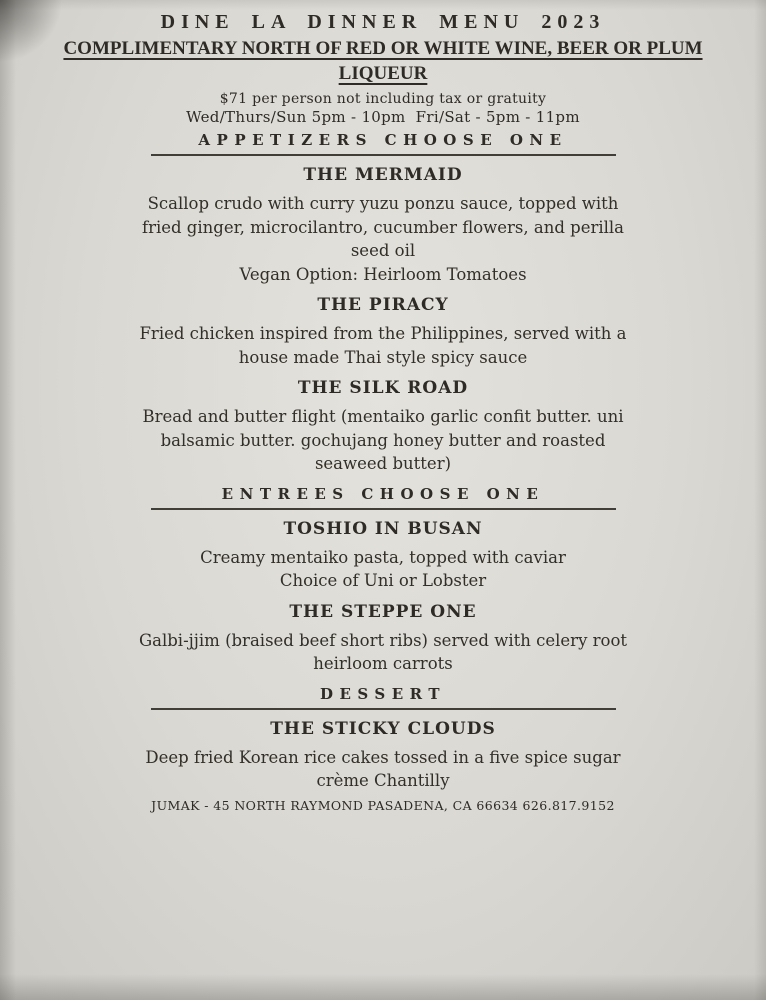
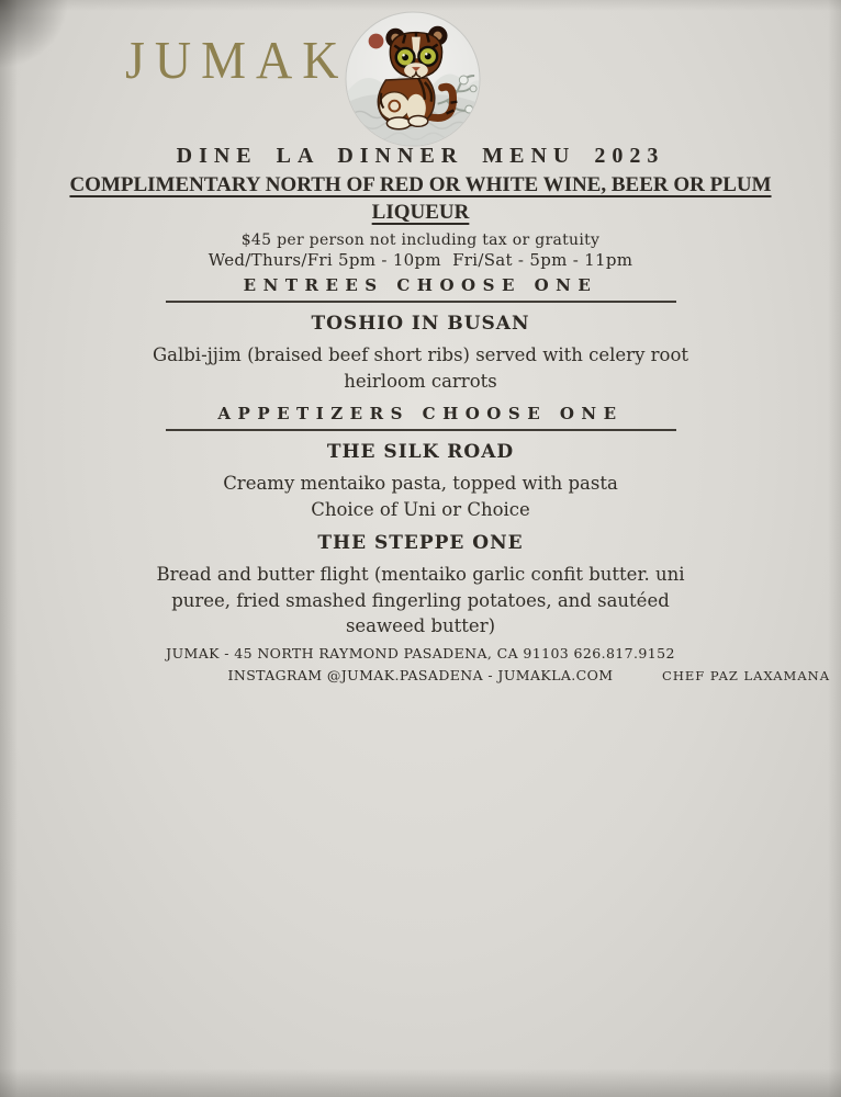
+ JUMAK
  DINE LA DINNER MENU 2023
  COMPLIMENTARY NORTH OF RED OR WHITE WINE, BEER OR PLUM
  LIQUEUR
- $71 per person not including tax or gratuity
+ $45 per person not including tax or gratuity
- Wed/Thurs/Sun 5pm - 10pm Fri/Sat - 5pm - 11pm
+ Wed/Thurs/Fri 5pm - 10pm Fri/Sat - 5pm - 11pm
- APPETIZERS CHOOSE ONE
+ ENTREES CHOOSE ONE
- THE MERMAID
- Scallop crudo with curry yuzu ponzu sauce, topped with
- fried ginger, microcilantro, cucumber flowers, and perilla
- seed oil
- Vegan Option: Heirloom Tomatoes
- THE PIRACY
- Fried chicken inspired from the Philippines, served with a
- house made Thai style spicy sauce
- THE SILK ROAD
+ TOSHIO IN BUSAN
- Bread and butter flight (mentaiko garlic confit butter. uni
+ Galbi-jjim (braised beef short ribs) served with celery root
- balsamic butter. gochujang honey butter and roasted
- seaweed butter)
+ heirloom carrots
- ENTREES CHOOSE ONE
+ APPETIZERS CHOOSE ONE
- TOSHIO IN BUSAN
+ THE SILK ROAD
- Creamy mentaiko pasta, topped with caviar
+ Creamy mentaiko pasta, topped with pasta
- Choice of Uni or Lobster
+ Choice of Uni or Choice
  THE STEPPE ONE
- Galbi-jjim (braised beef short ribs) served with celery root
+ Bread and butter flight (mentaiko garlic confit butter. uni
+ puree, fried smashed fingerling potatoes, and sautéed
- heirloom carrots
+ seaweed butter)
- DESSERT
- THE STICKY CLOUDS
- Deep fried Korean rice cakes tossed in a five spice sugar
- crème Chantilly
- JUMAK - 45 NORTH RAYMOND PASADENA, CA 66634 626.817.9152
+ JUMAK - 45 NORTH RAYMOND PASADENA, CA 91103 626.817.9152
+ INSTAGRAM @JUMAK.PASADENA - JUMAKLA.COM
+ CHEF PAZ LAXAMANA
